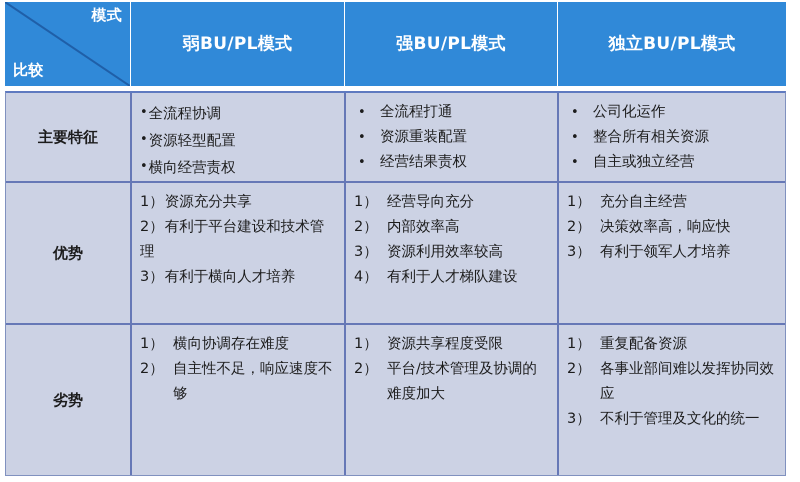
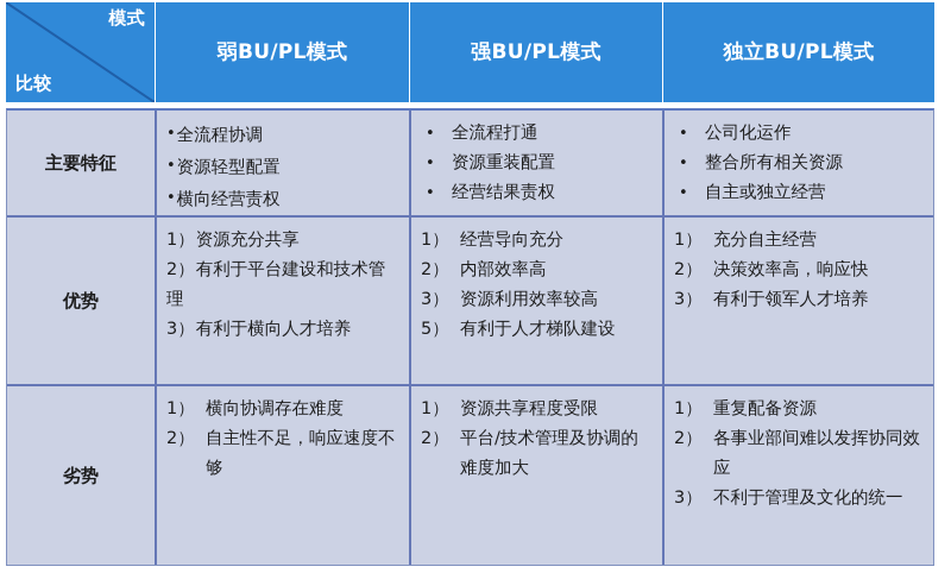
  模式
  比较
  弱BU/PL模式
  强BU/PL模式
  独立BU/PL模式
  主要特征
  •全流程协调
  •资源轻型配置
  •横向经营责权
  •
  全流程打通
  •
  资源重装配置
  •
  经营结果责权
  •
  公司化运作
  •
  整合所有相关资源
  •
  自主或独立经营
  优势
  1）资源充分共享
  2）有利于平台建设和技术管理
  3）有利于横向人才培养
  1） 经营导向充分
  2） 内部效率高
  3） 资源利用效率较高
- 4） 有利于人才梯队建设
+ 5） 有利于人才梯队建设
  1） 充分自主经营
  2） 决策效率高，响应快
  3） 有利于领军人才培养
  劣势
  1） 横向协调存在难度
  2） 自主性不足，响应速度不够
  1） 资源共享程度受限
  2） 平台/技术管理及协调的难度加大
  1） 重复配备资源
  2） 各事业部间难以发挥协同效应
  3） 不利于管理及文化的统一
